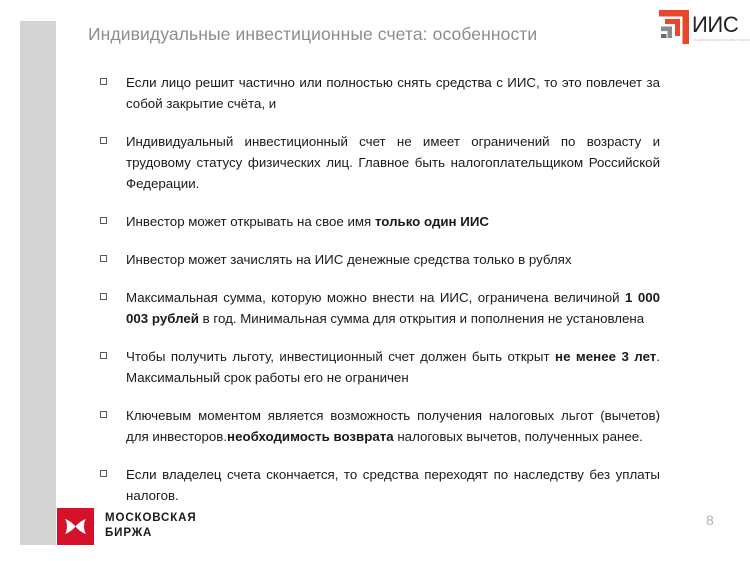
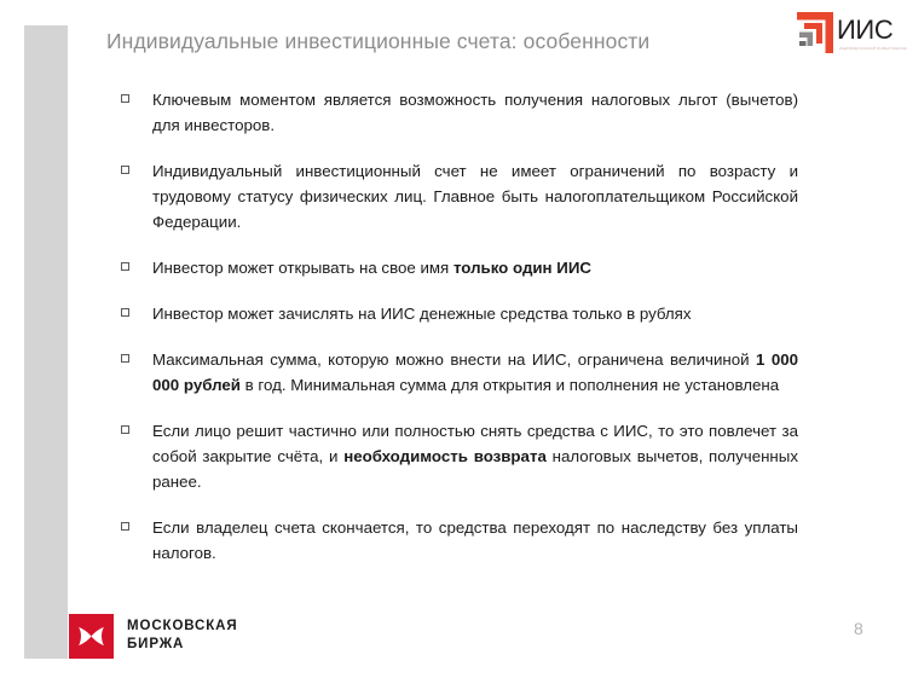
  Индивидуальные инвестиционные счета: особенности
  ИИС
- Если лицо решит частично или полностью снять средства с ИИС, то это повлечет за собой закрытие счёта, и
+ Ключевым моментом является возможность получения налоговых льгот (вычетов) для инвесторов.
  Индивидуальный инвестиционный счет не имеет ограничений по возрасту и трудовому статусу физических лиц. Главное быть налогоплательщиком Российской Федерации.
  Инвестор может открывать на свое имя только один ИИС
  Инвестор может зачислять на ИИС денежные средства только в рублях
- Максимальная сумма, которую можно внести на ИИС, ограничена величиной 1 000 003 рублей в год. Минимальная сумма для открытия и пополнения не установлена
+ Максимальная сумма, которую можно внести на ИИС, ограничена величиной 1 000 000 рублей в год. Минимальная сумма для открытия и пополнения не установлена
- Чтобы получить льготу, инвестиционный счет должен быть открыт не менее 3 лет. Максимальный срок работы его не ограничен
- Ключевым моментом является возможность получения налоговых льгот (вычетов) для инвесторов.необходимость возврата налоговых вычетов, полученных ранее.
+ Если лицо решит частично или полностью снять средства с ИИС, то это повлечет за собой закрытие счёта, и необходимость возврата налоговых вычетов, полученных ранее.
  Если владелец счета скончается, то средства переходят по наследству без уплаты налогов.
  МОСКОВСКАЯ
  БИРЖА
  8
